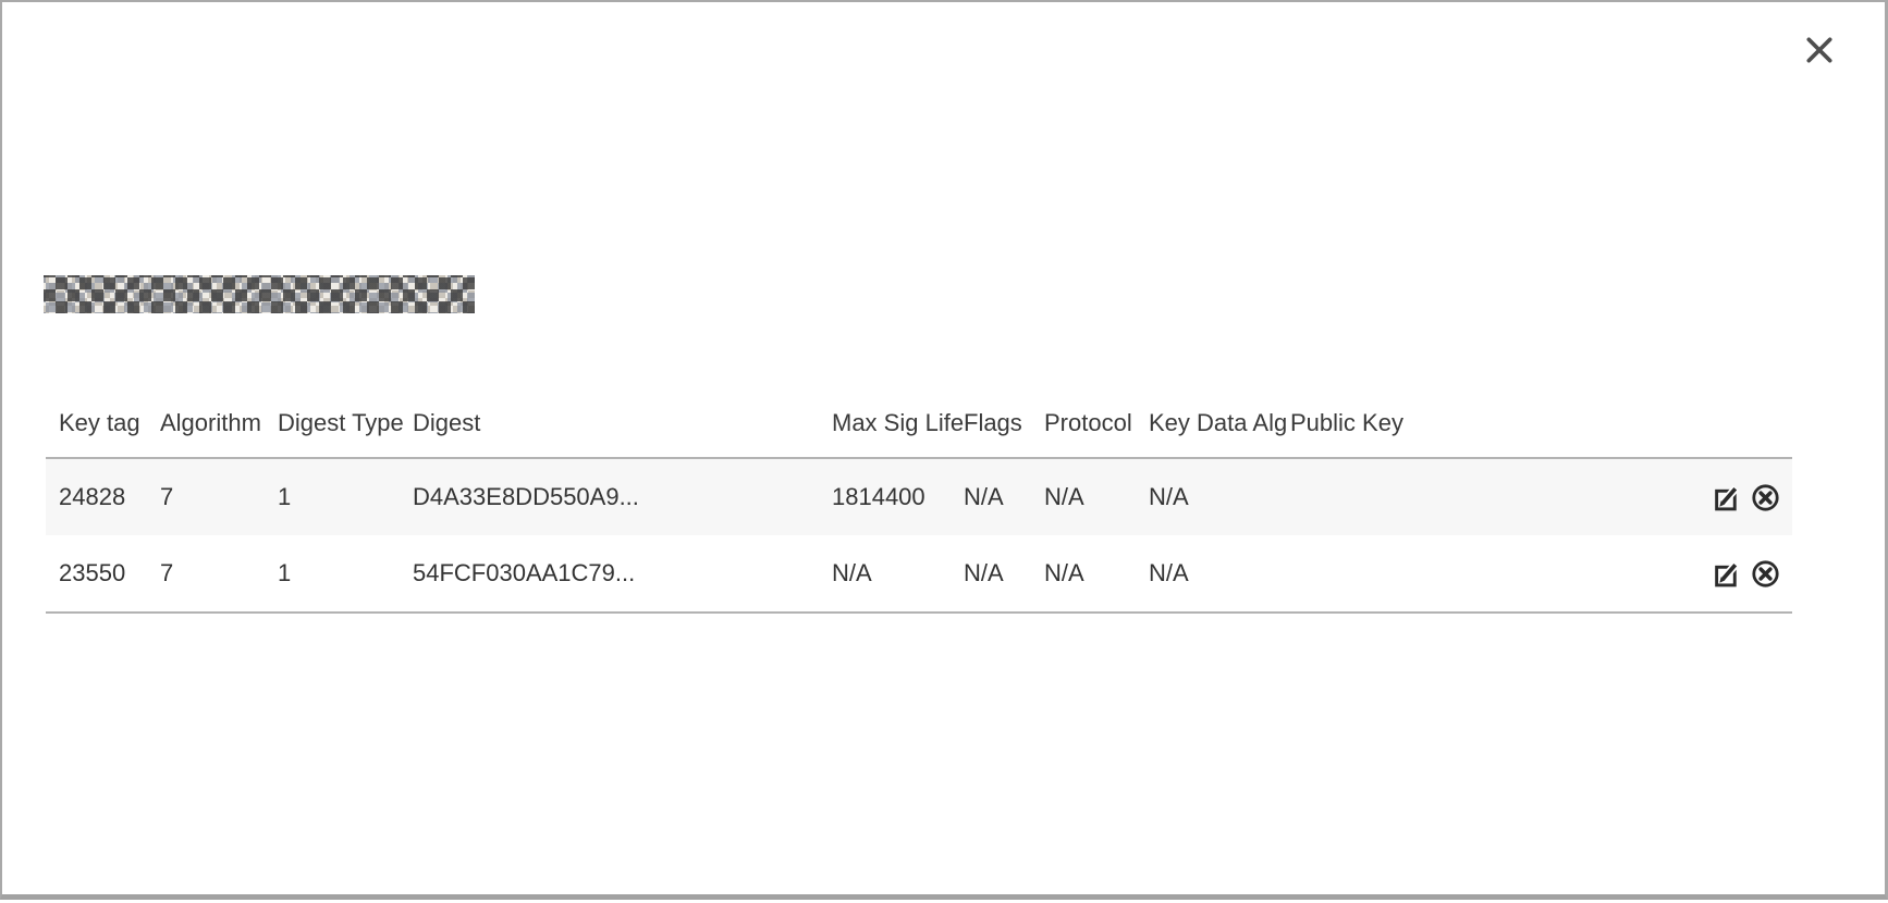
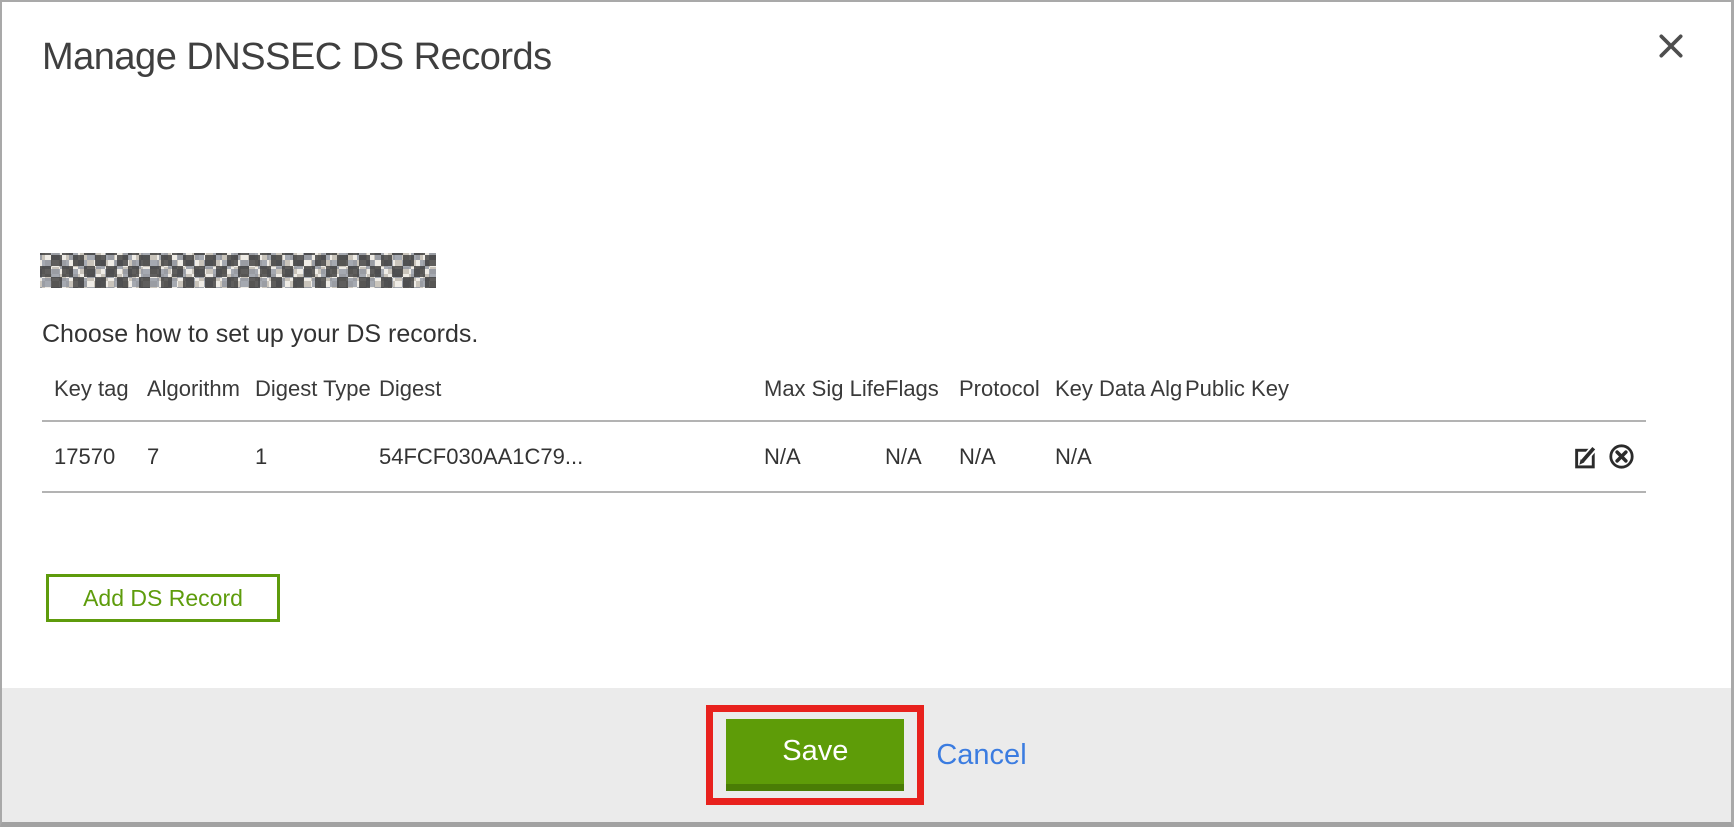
+ Manage DNSSEC DS Records
+ Choose how to set up your DS records.
  Key tag	Algorithm	Digest Type	Digest	Max Sig Life	Flags	Protocol	Key Data Alg	Public Key
- 24828	7	1	D4A33E8DD550A9...	1814400	N/A	N/A	N/A
- 23550	7	1	54FCF030AA1C79...	N/A	N/A	N/A	N/A
+ 17570	7	1	54FCF030AA1C79...	N/A	N/A	N/A	N/A
+ Add DS Record
+ Save
+ Cancel
